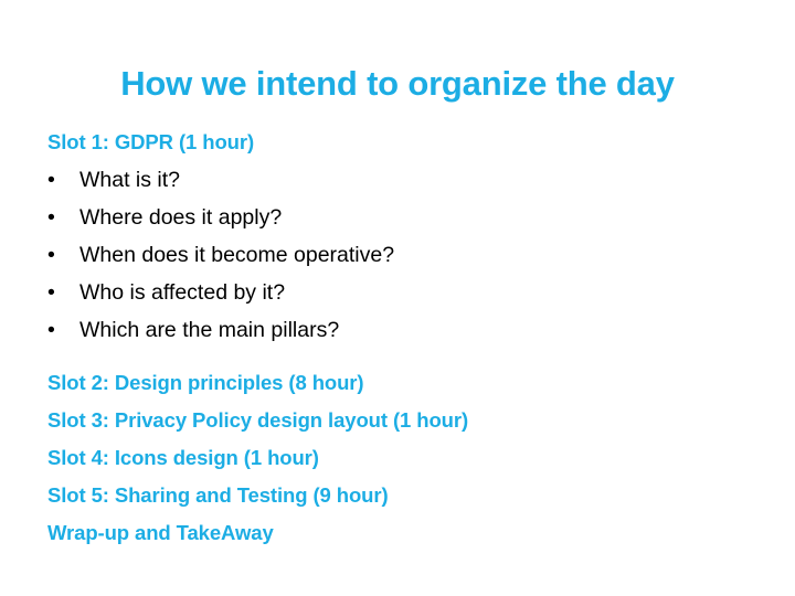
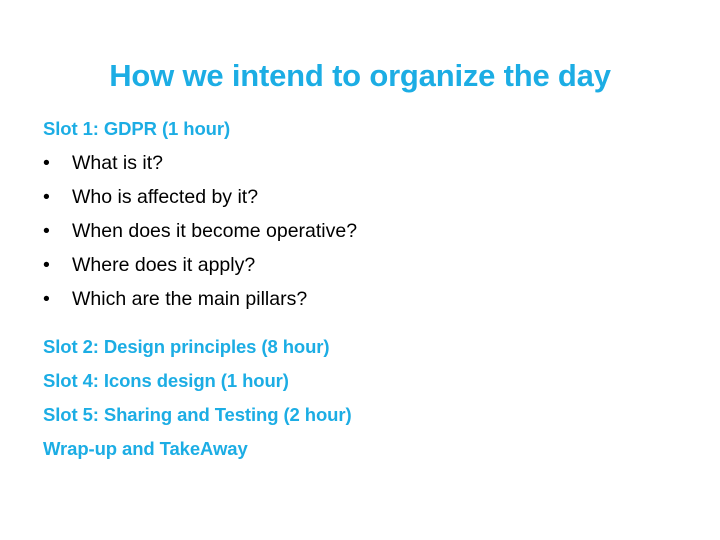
  How we intend to organize the day
  Slot 1: GDPR (1 hour)
  •
  What is it?
  •
- Where does it apply?
+ Who is affected by it?
  •
  When does it become operative?
  •
- Who is affected by it?
+ Where does it apply?
  •
  Which are the main pillars?
  Slot 2: Design principles (8 hour)
- Slot 3: Privacy Policy design layout (1 hour)
  Slot 4: Icons design (1 hour)
- Slot 5: Sharing and Testing (9 hour)
+ Slot 5: Sharing and Testing (2 hour)
  Wrap-up and TakeAway
